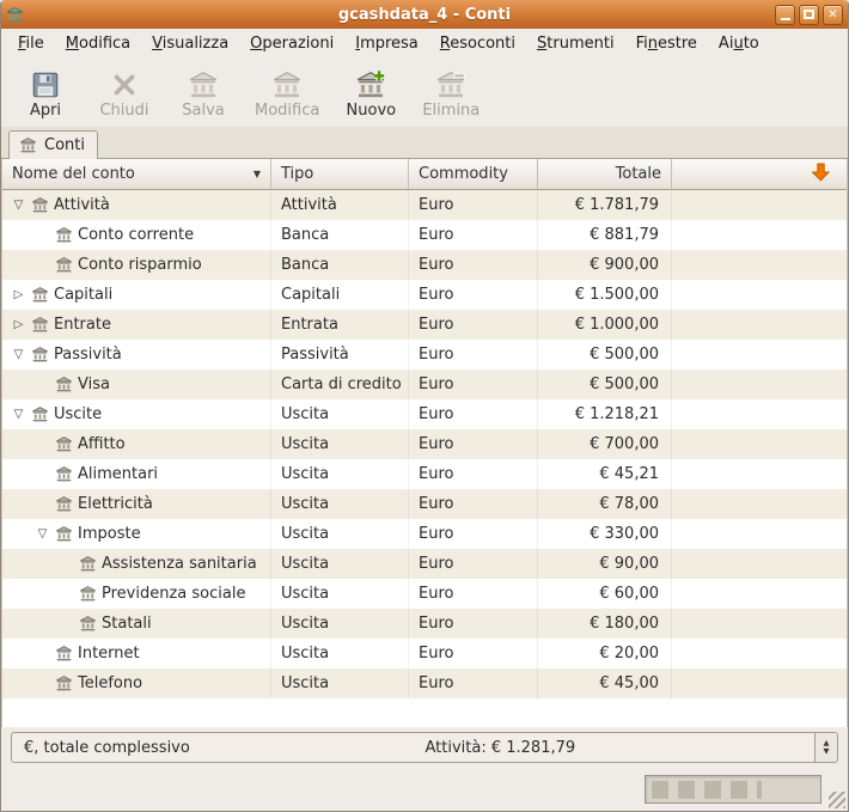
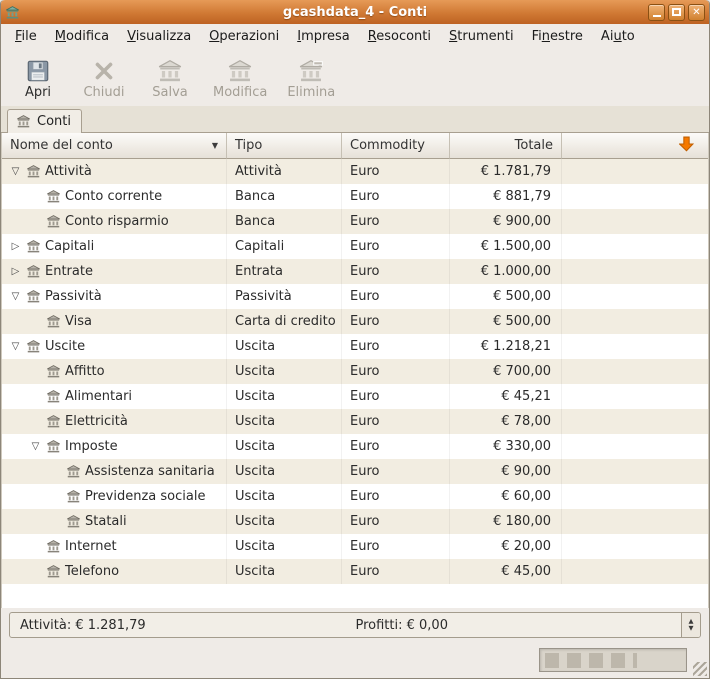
  gcashdata_4 - Conti
  ✕
  File
  Modifica
  Visualizza
  Operazioni
  Impresa
  Resoconti
  Strumenti
  Finestre
  Aiuto
  Apri
  Chiudi
  Salva
  Modifica
- Nuovo
  Elimina
  Conti
  Nome del conto
  ▼
  Tipo
  Commodity
  Totale
  ▽
  Attività
  Attività
  Euro
  € 1.781,79
  Conto corrente
  Banca
  Euro
  € 881,79
  Conto risparmio
  Banca
  Euro
  € 900,00
  ▷
  Capitali
  Capitali
  Euro
  € 1.500,00
  ▷
  Entrate
  Entrata
  Euro
  € 1.000,00
  ▽
  Passività
  Passività
  Euro
  € 500,00
  Visa
  Carta di credito
  Euro
  € 500,00
  ▽
  Uscite
  Uscita
  Euro
  € 1.218,21
  Affitto
  Uscita
  Euro
  € 700,00
  Alimentari
  Uscita
  Euro
  € 45,21
  Elettricità
  Uscita
  Euro
  € 78,00
  ▽
  Imposte
  Uscita
  Euro
  € 330,00
  Assistenza sanitaria
  Uscita
  Euro
  € 90,00
  Previdenza sociale
  Uscita
  Euro
  € 60,00
  Statali
  Uscita
  Euro
  € 180,00
  Internet
  Uscita
  Euro
  € 20,00
  Telefono
  Uscita
  Euro
  € 45,00
- €, totale complessivo
  Attività: € 1.281,79
+ Profitti: € 0,00
  ▲
  ▼
